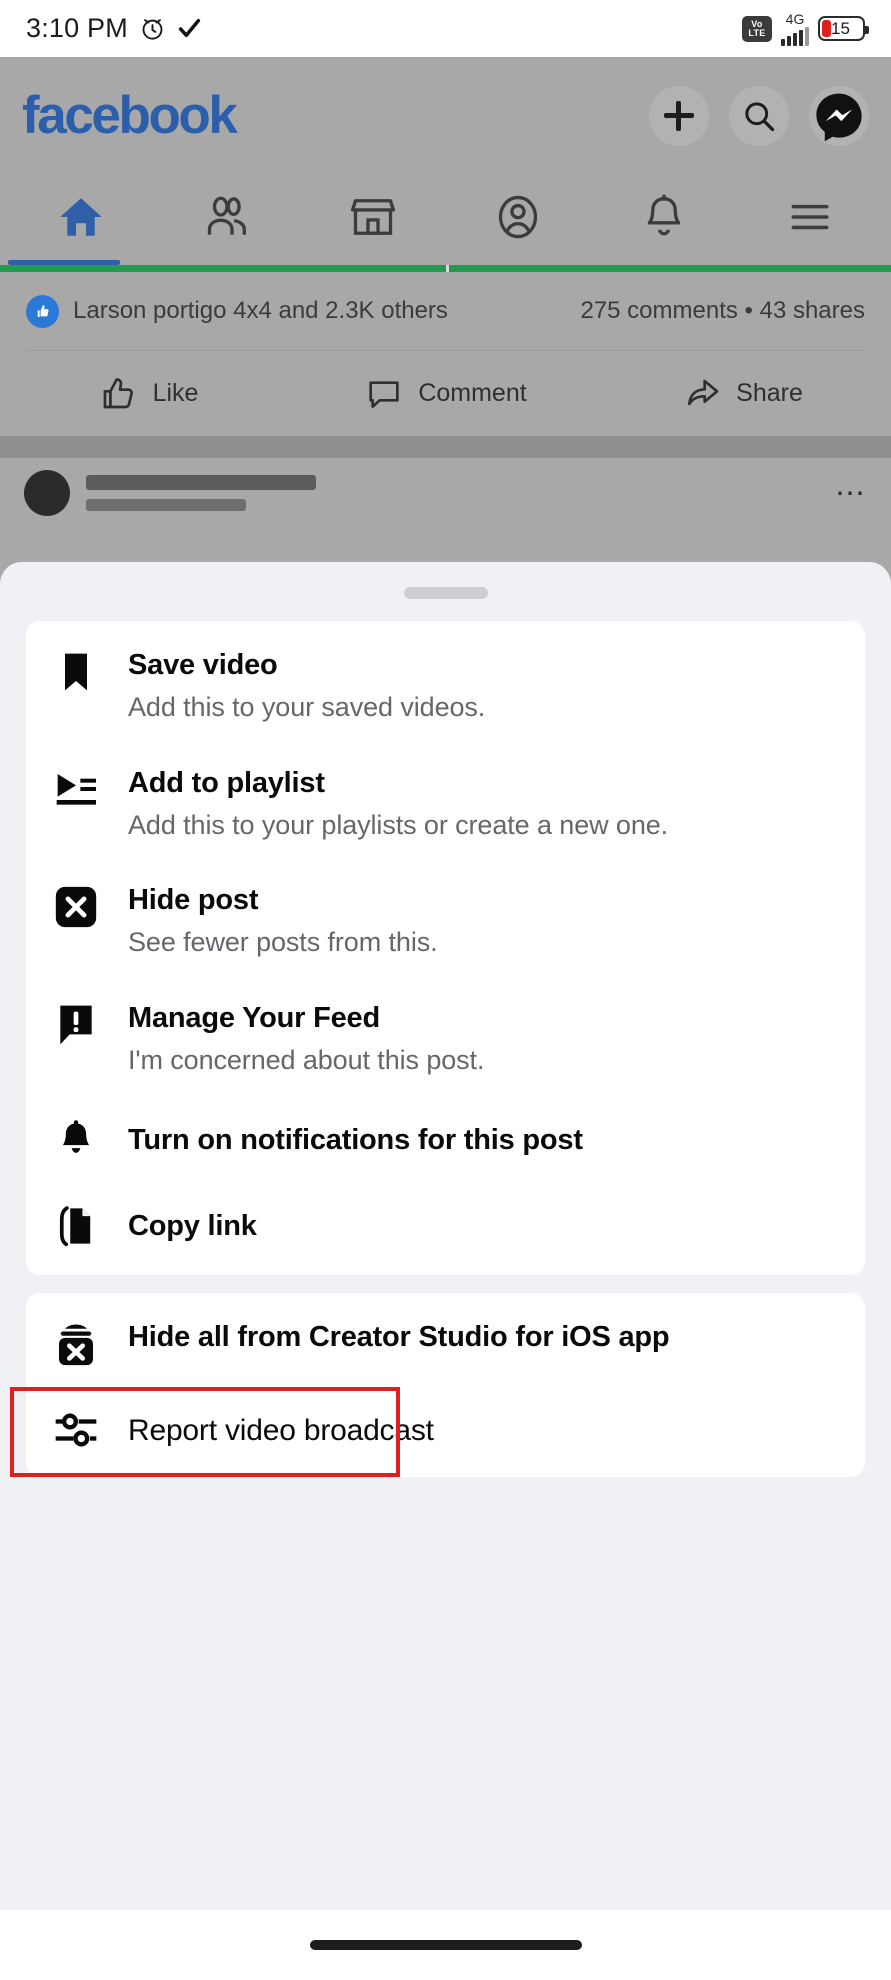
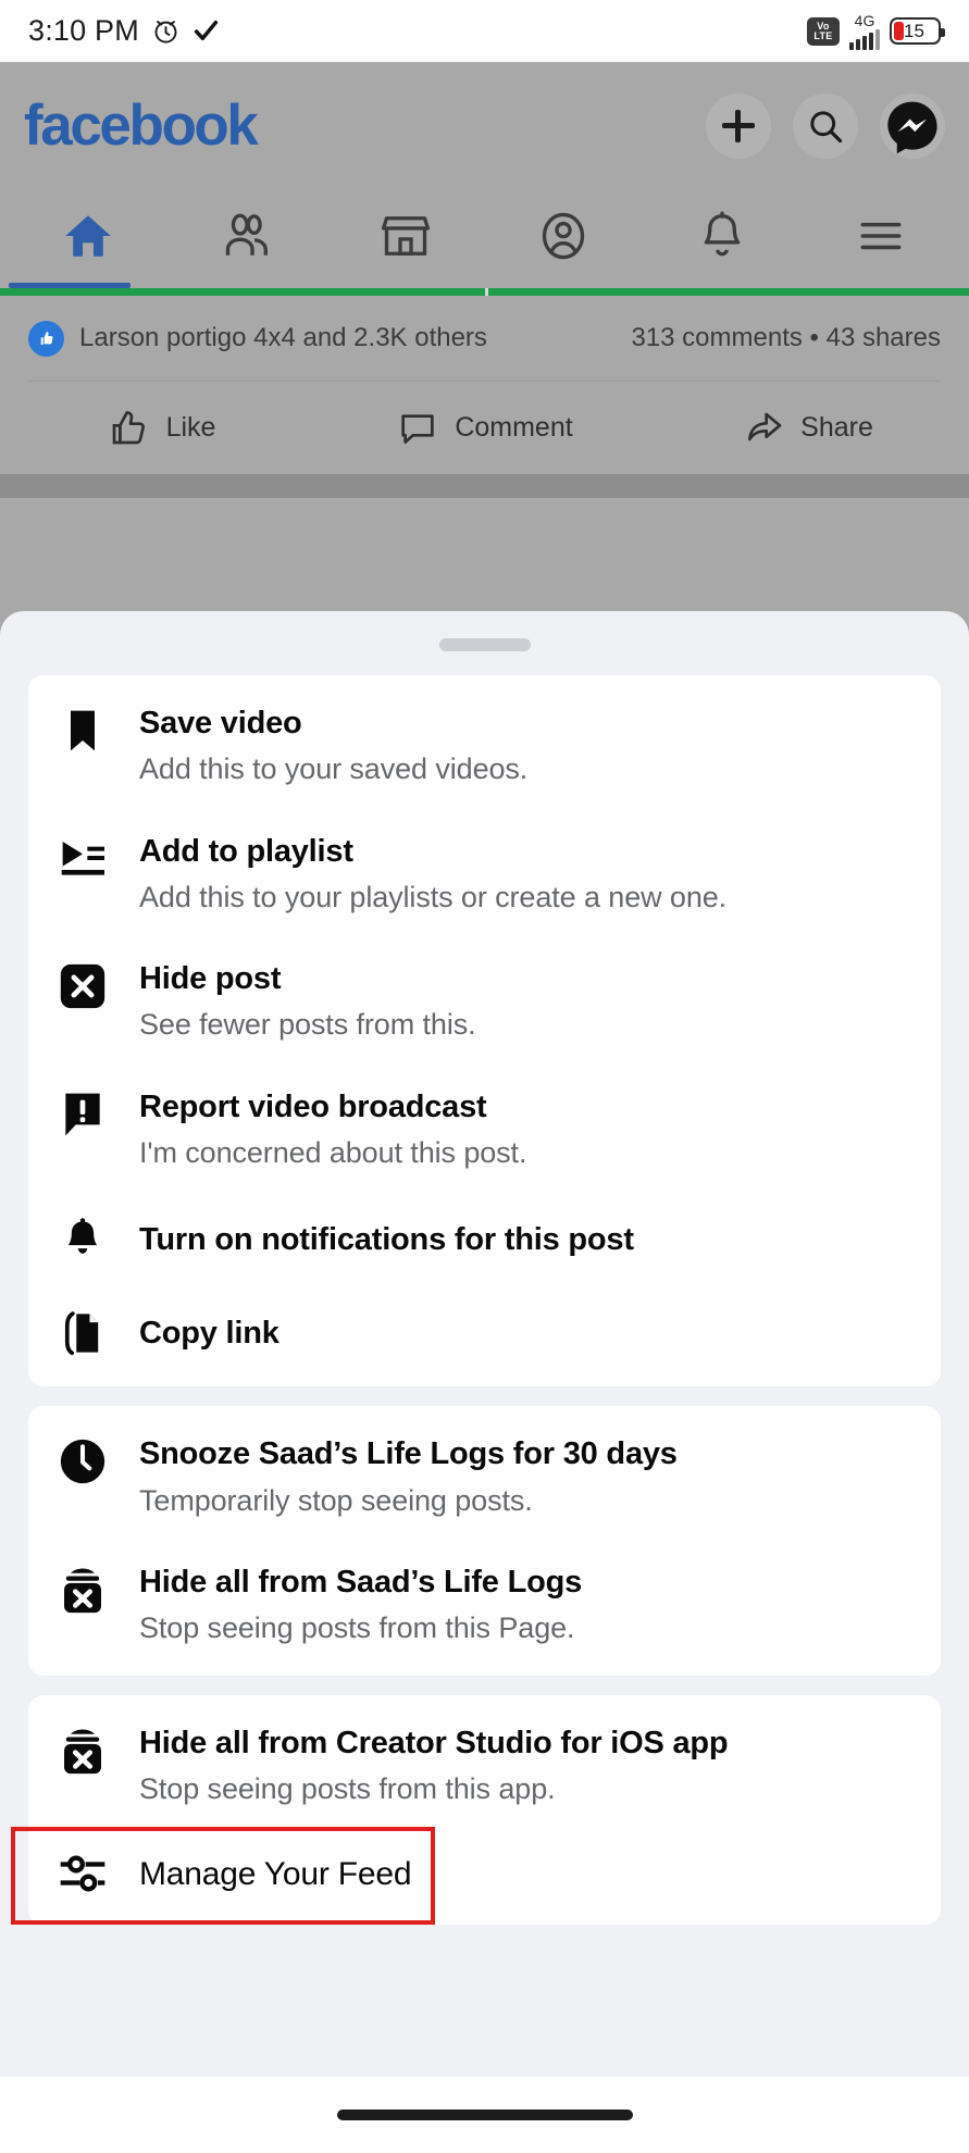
  3:10 PM
  Vo
  LTE
  4G
  15
  facebook
  Larson portigo 4x4 and 2.3K others
- 275 comments • 43 shares
+ 313 comments • 43 shares
  Like
  Comment
  Share
- ⋯
  Save video
  Add this to your saved videos.
  Add to playlist
  Add this to your playlists or create a new one.
  Hide post
  See fewer posts from this.
- Manage Your Feed
+ Report video broadcast
  I'm concerned about this post.
  Turn on notifications for this post
  Copy link
+ Snooze Saad’s Life Logs for 30 days
+ Temporarily stop seeing posts.
+ Hide all from Saad’s Life Logs
+ Stop seeing posts from this Page.
  Hide all from Creator Studio for iOS app
+ Stop seeing posts from this app.
- Report video broadcast
+ Manage Your Feed
